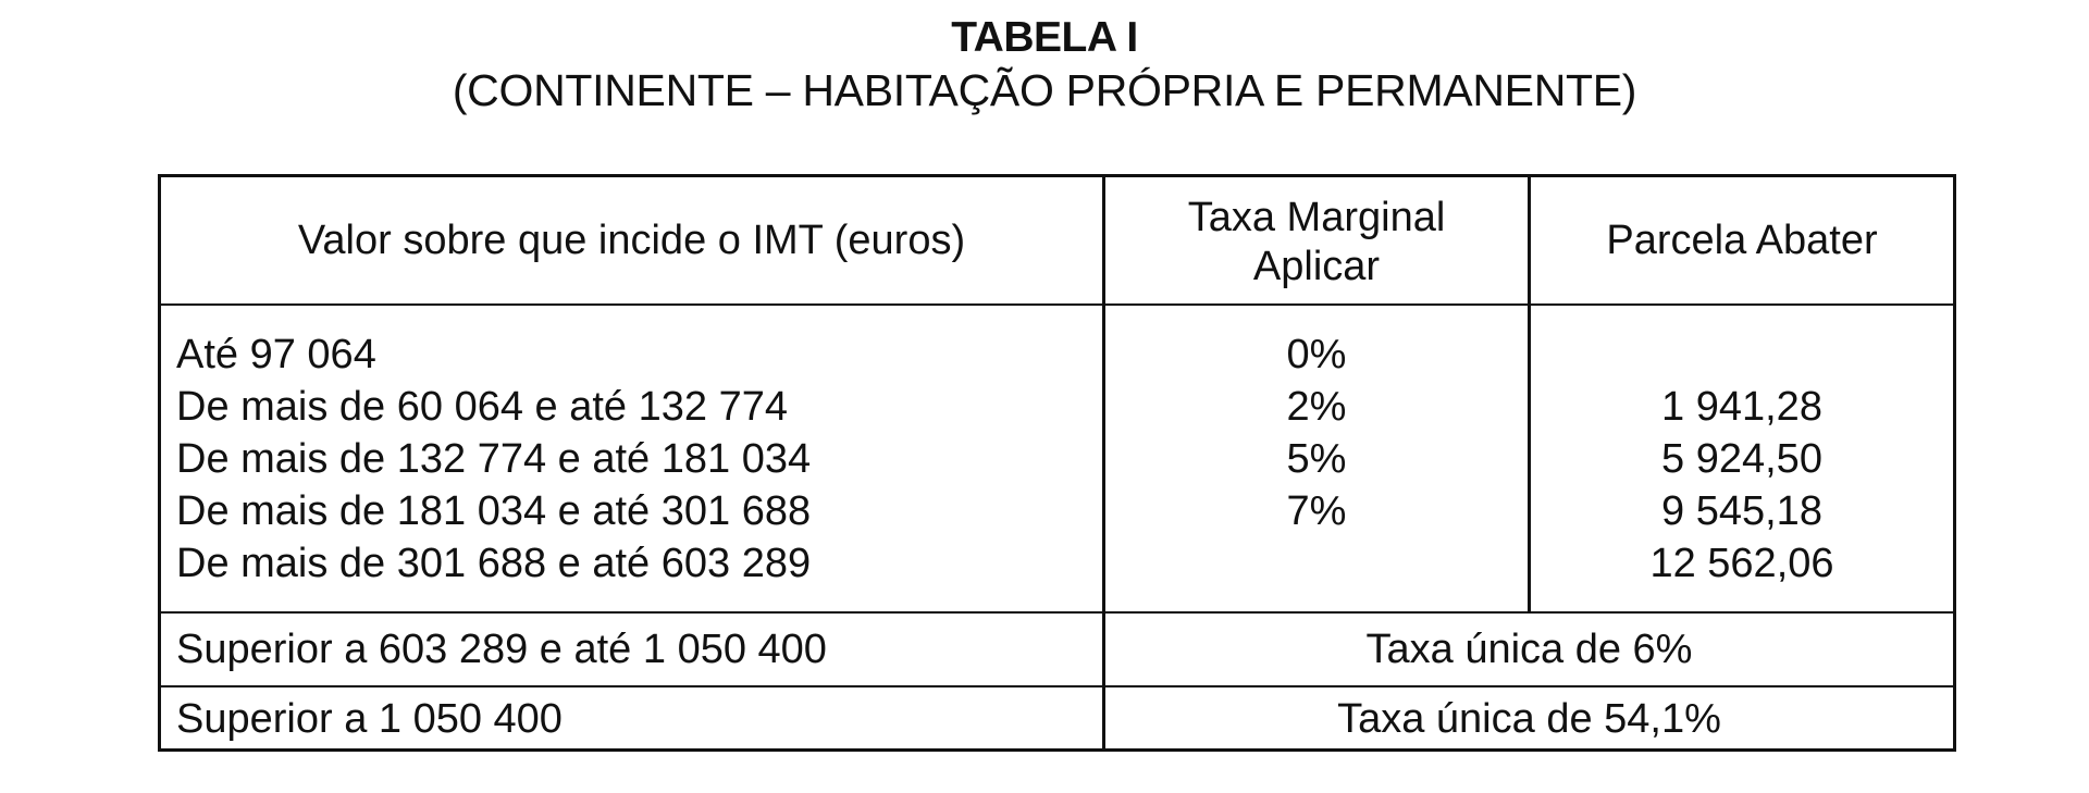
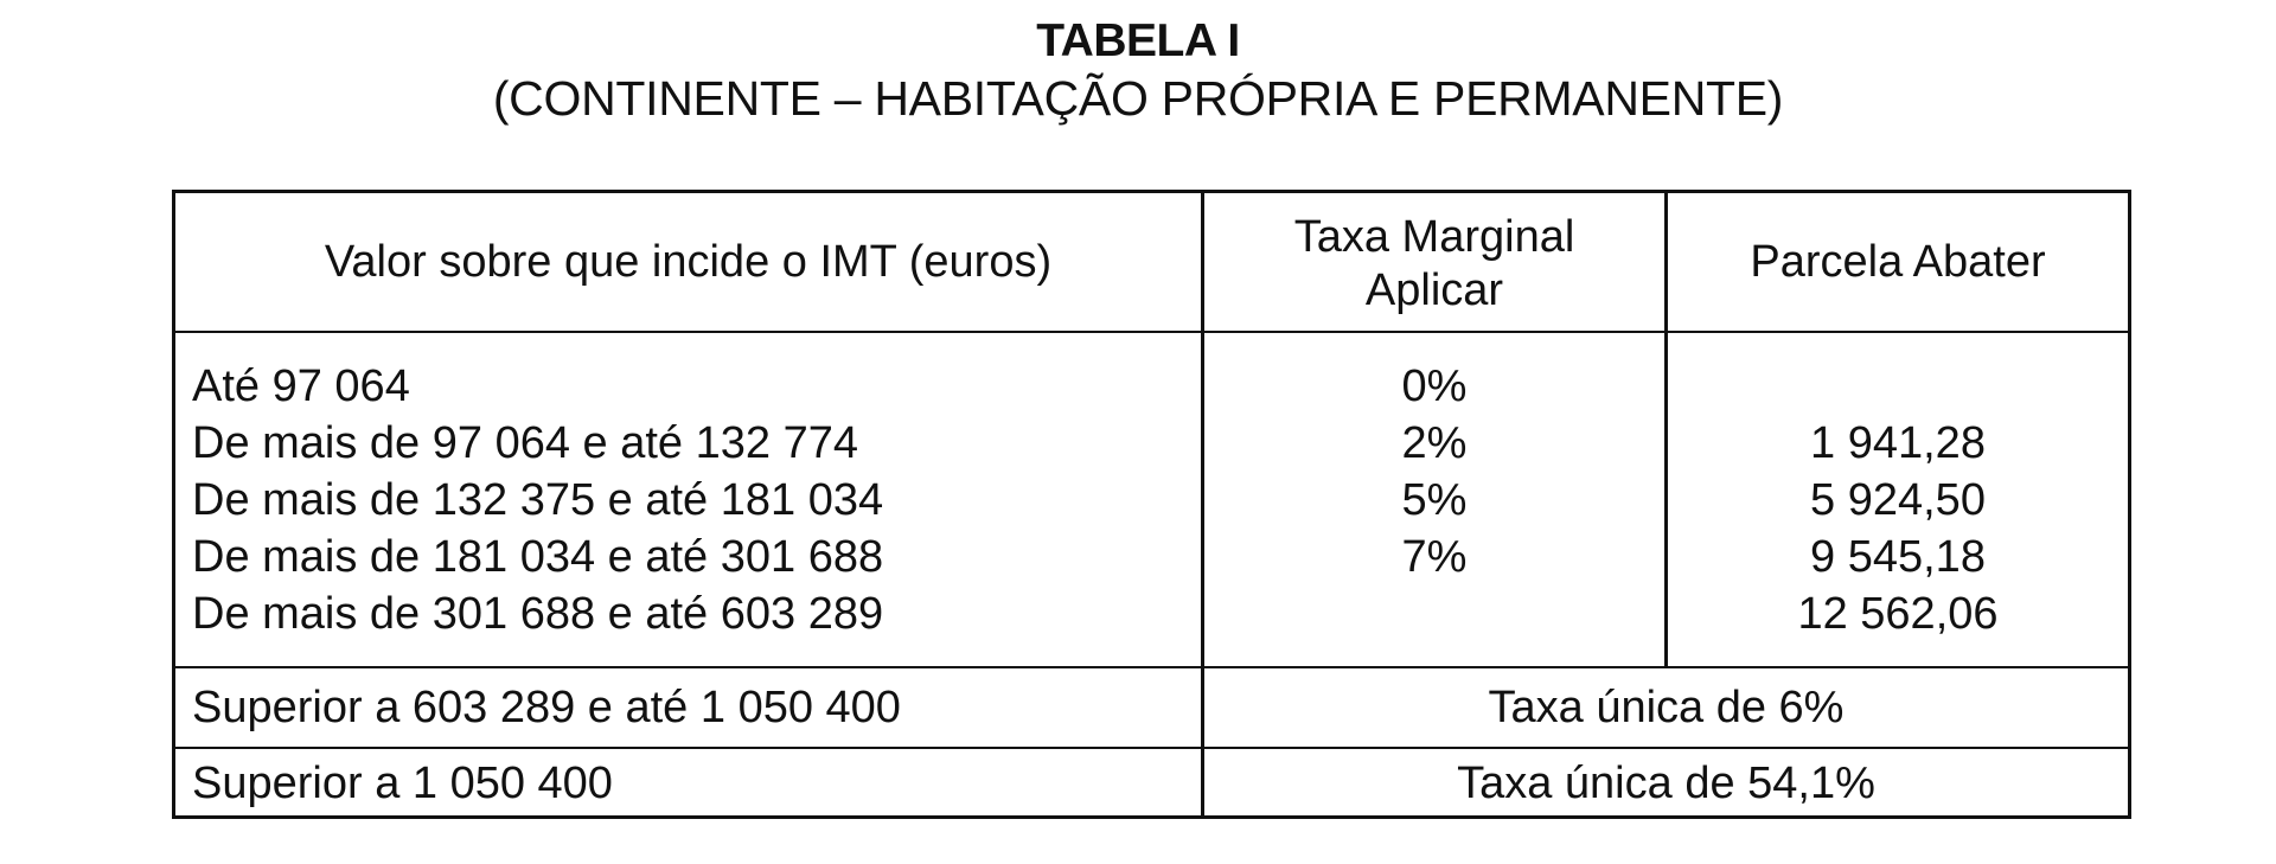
  TABELA I
  (CONTINENTE – HABITAÇÃO PRÓPRIA E PERMANENTE)
  Valor sobre que incide o IMT (euros)
  Taxa Marginal
  Aplicar
  Parcela Abater
  Até 97 064
- De mais de 60 064 e até 132 774
+ De mais de 97 064 e até 132 774
- De mais de 132 774 e até 181 034
+ De mais de 132 375 e até 181 034
  De mais de 181 034 e até 301 688
  De mais de 301 688 e até 603 289
  0%
  2%
  5%
  7%
  1 941,28
  5 924,50
  9 545,18
  12 562,06
  Superior a 603 289 e até 1 050 400
  Taxa única de 6%
  Superior a 1 050 400
  Taxa única de 54,1%
